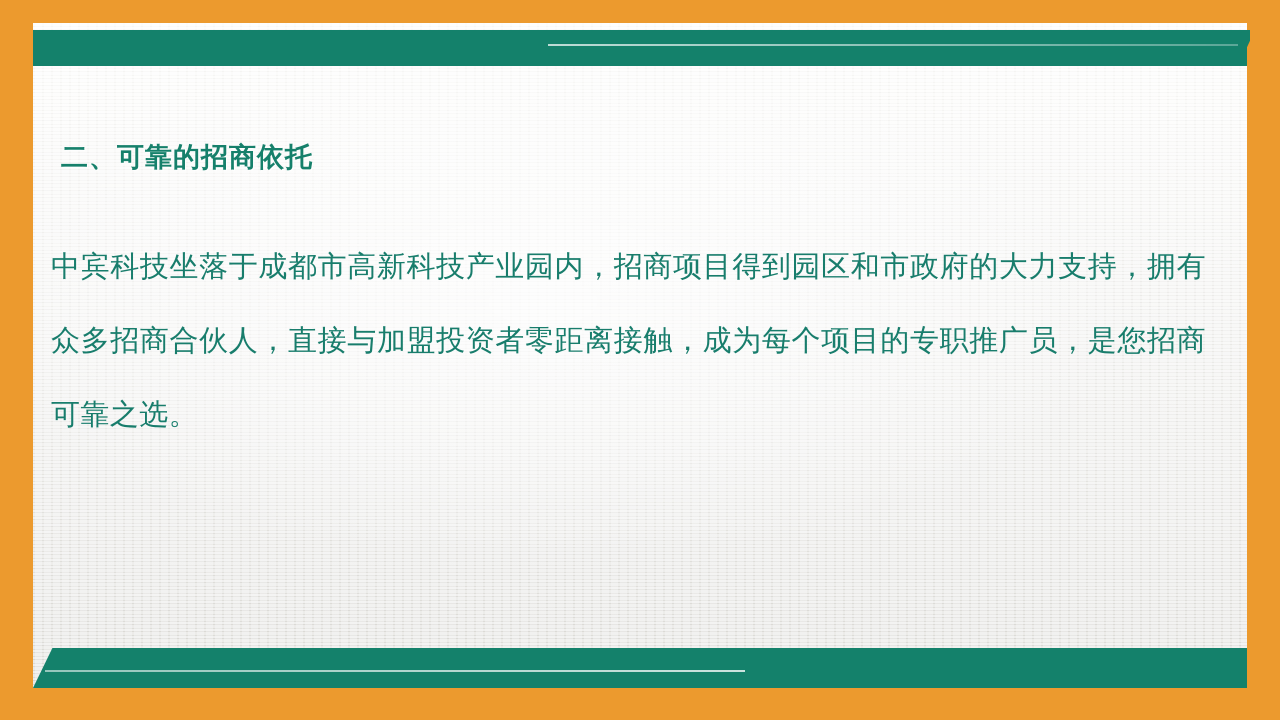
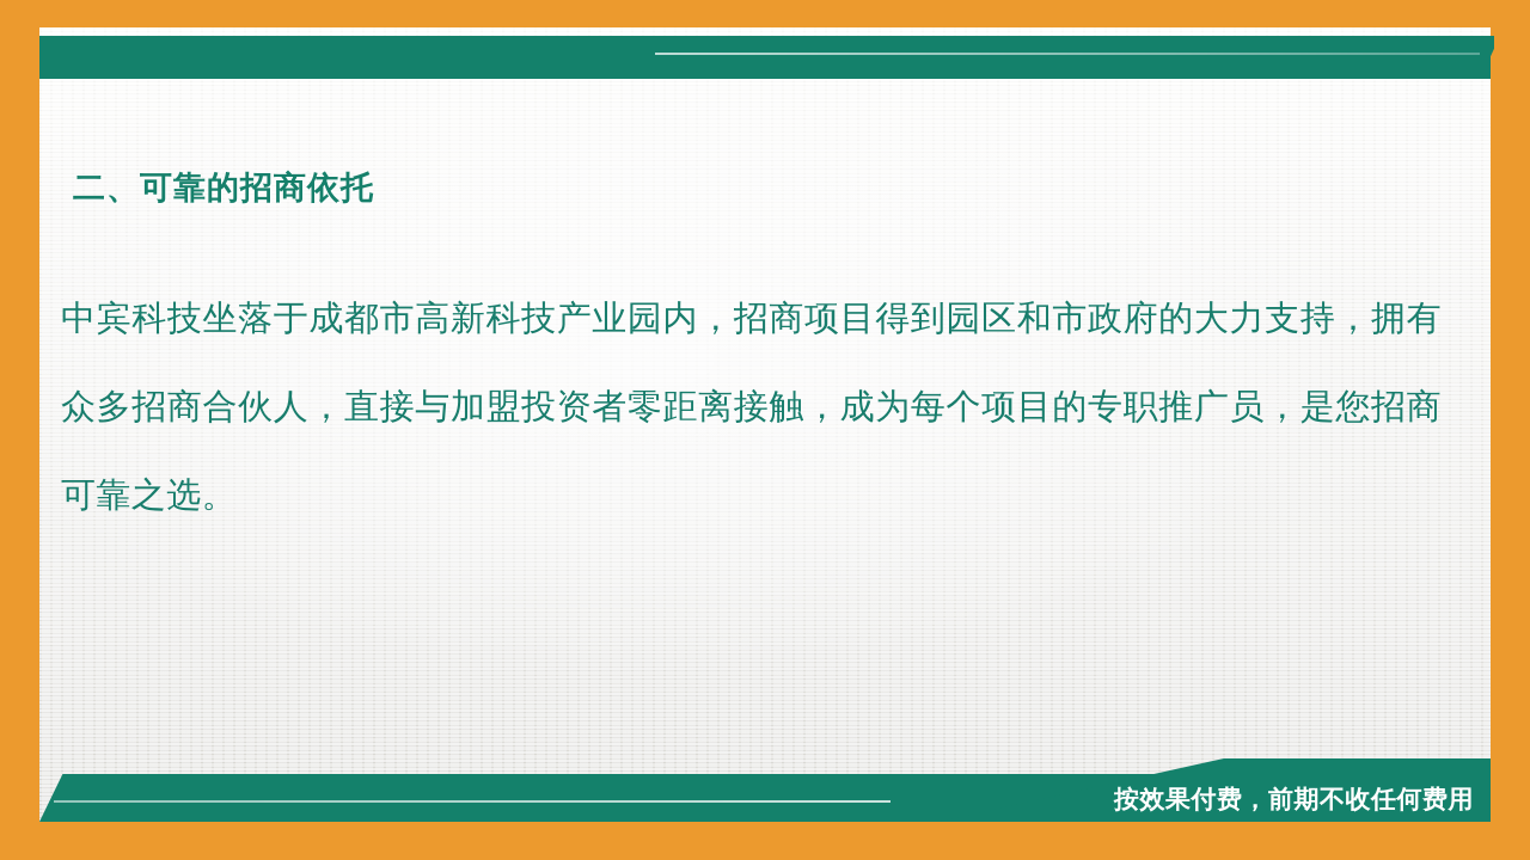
  二、可靠的招商依托
  中宾科技坐落于成都市高新科技产业园内，招商项目得到园区和市政府的大力支持，拥有众多招商合伙人，直接与加盟投资者零距离接触，成为每个项目的专职推广员，是您招商可靠之选。
+ 按效果付费，前期不收任何费用
